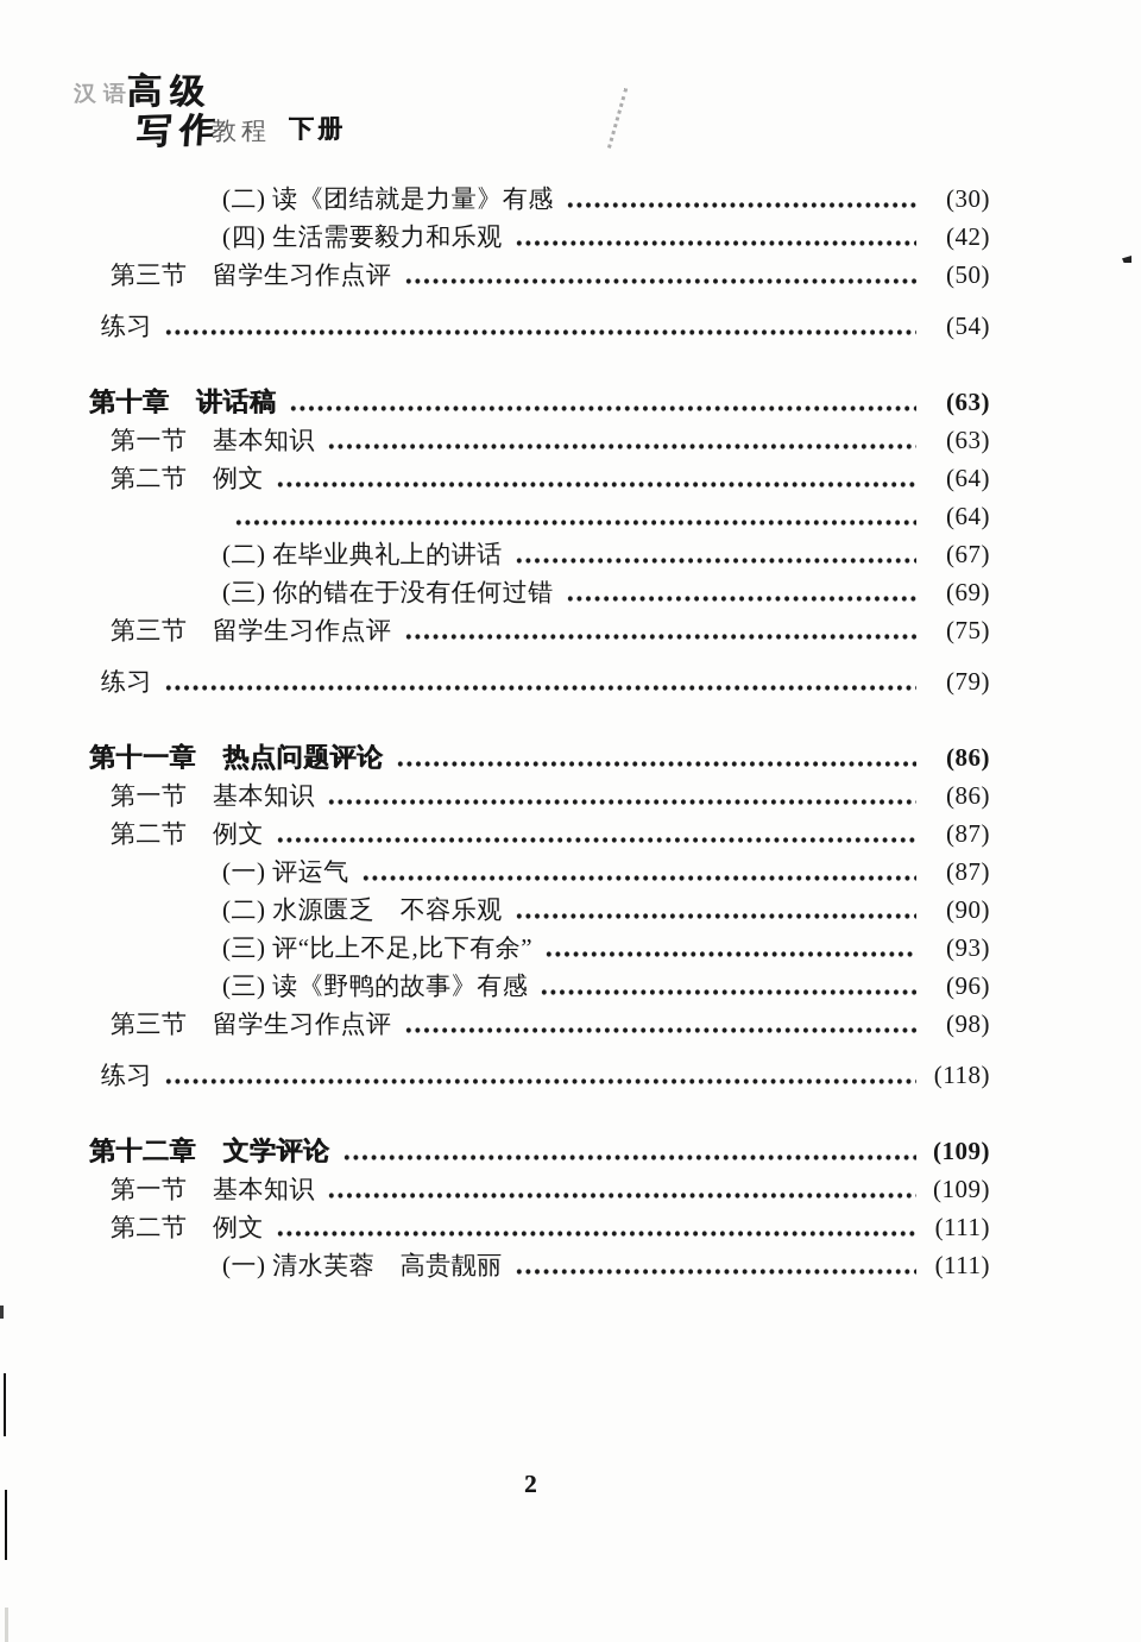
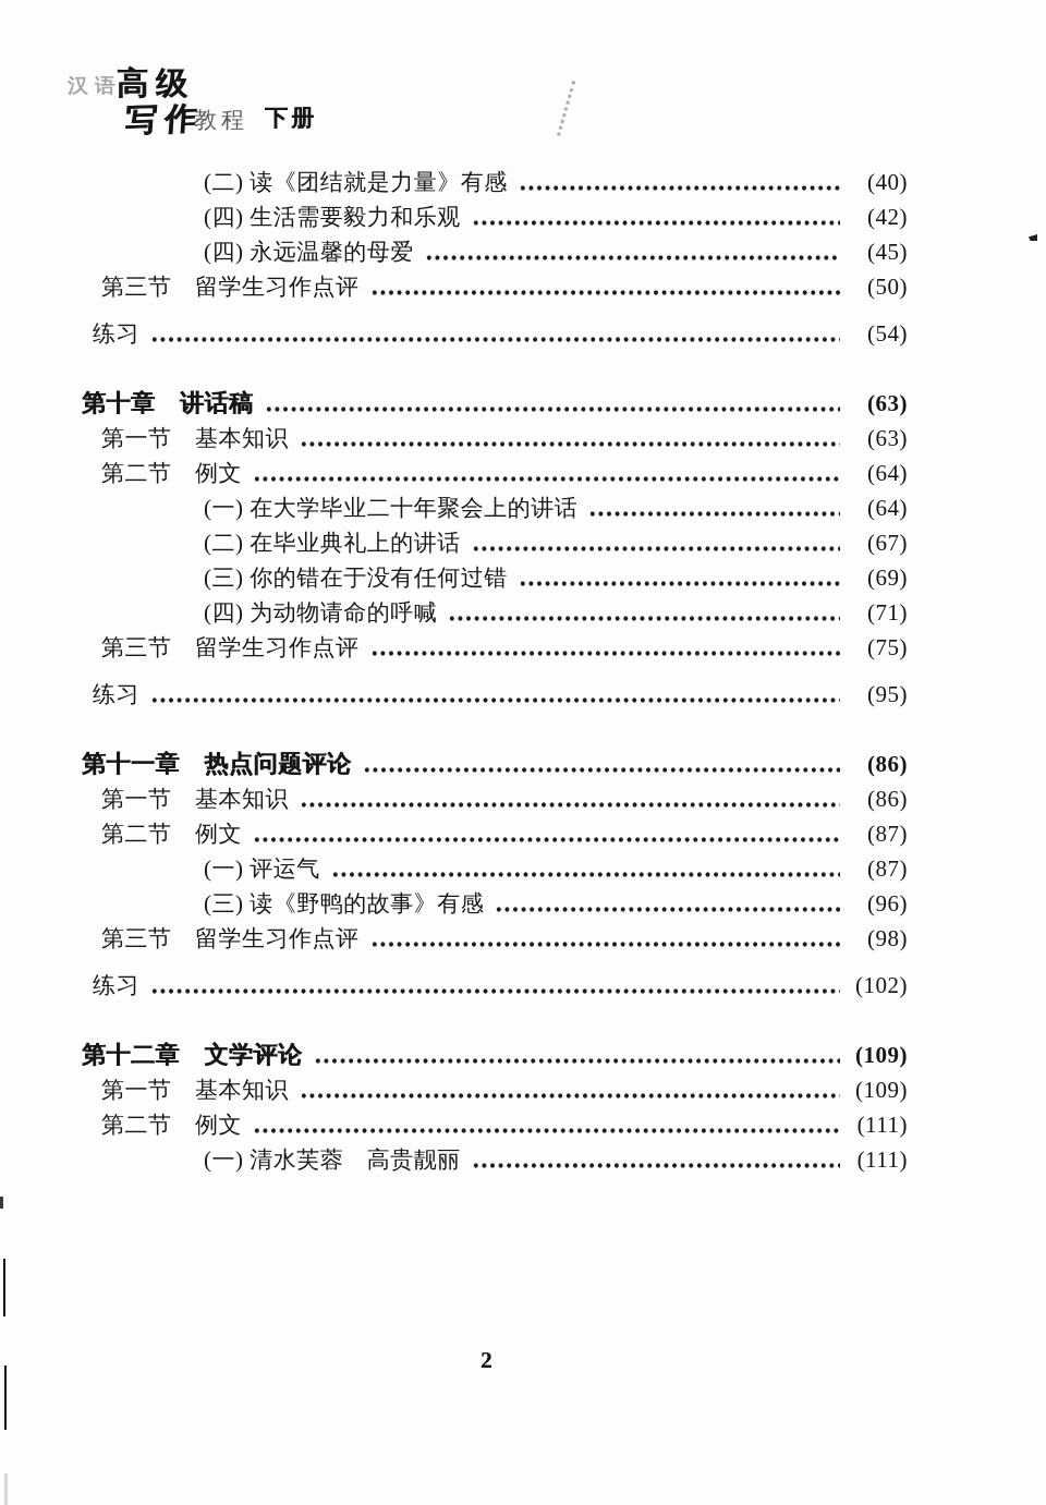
  汉语
  高级
  教程
  下册
  (二) 读《团结就是力量》有感
- (30)
+ (40)
  (四) 生活需要毅力和乐观
  (42)
+ (四) 永远温馨的母爱
+ (45)
  第三节 留学生习作点评
  (50)
  练习
  (54)
  第十章 讲话稿
  (63)
  第一节 基本知识
  (63)
  第二节 例文
  (64)
+ (一) 在大学毕业二十年聚会上的讲话
  (64)
  (二) 在毕业典礼上的讲话
  (67)
  (三) 你的错在于没有任何过错
  (69)
+ (四) 为动物请命的呼喊
+ (71)
  第三节 留学生习作点评
  (75)
  练习
- (79)
+ (95)
  第十一章 热点问题评论
  (86)
  第一节 基本知识
  (86)
  第二节 例文
  (87)
  (一) 评运气
  (87)
- (二) 水源匮乏 不容乐观
- (90)
- (三) 评“比上不足,比下有余”
- (93)
  (三) 读《野鸭的故事》有感
  (96)
  第三节 留学生习作点评
  (98)
  练习
- (118)
+ (102)
  第十二章 文学评论
  (109)
  第一节 基本知识
  (109)
  第二节 例文
  (111)
  (一) 清水芙蓉 高贵靓丽
  (111)
  2
